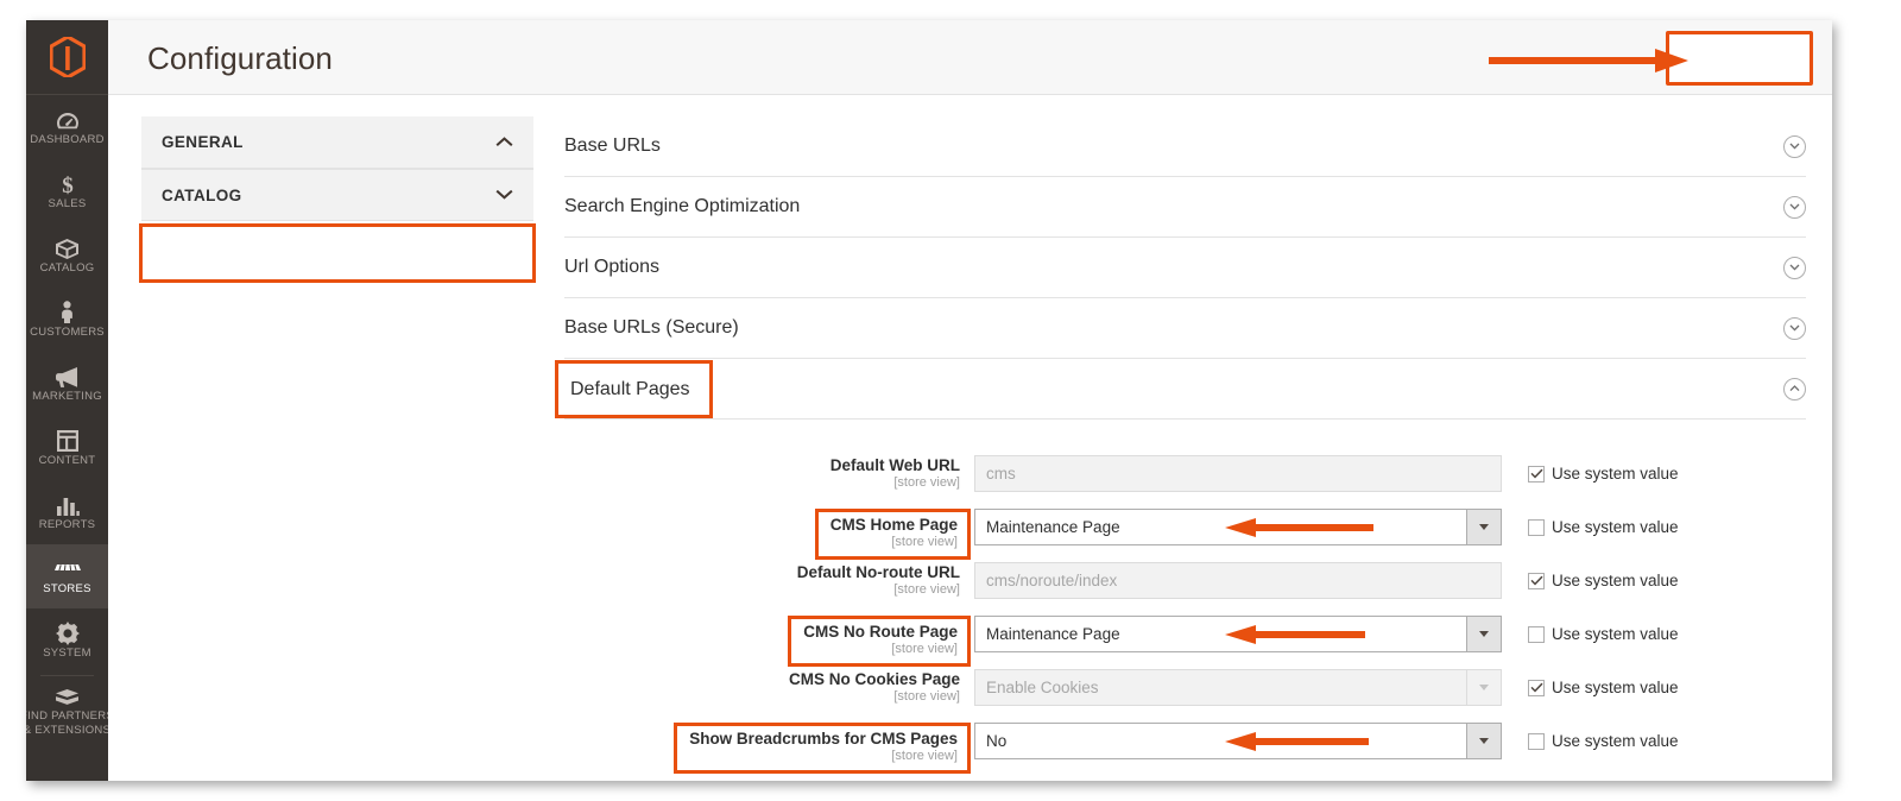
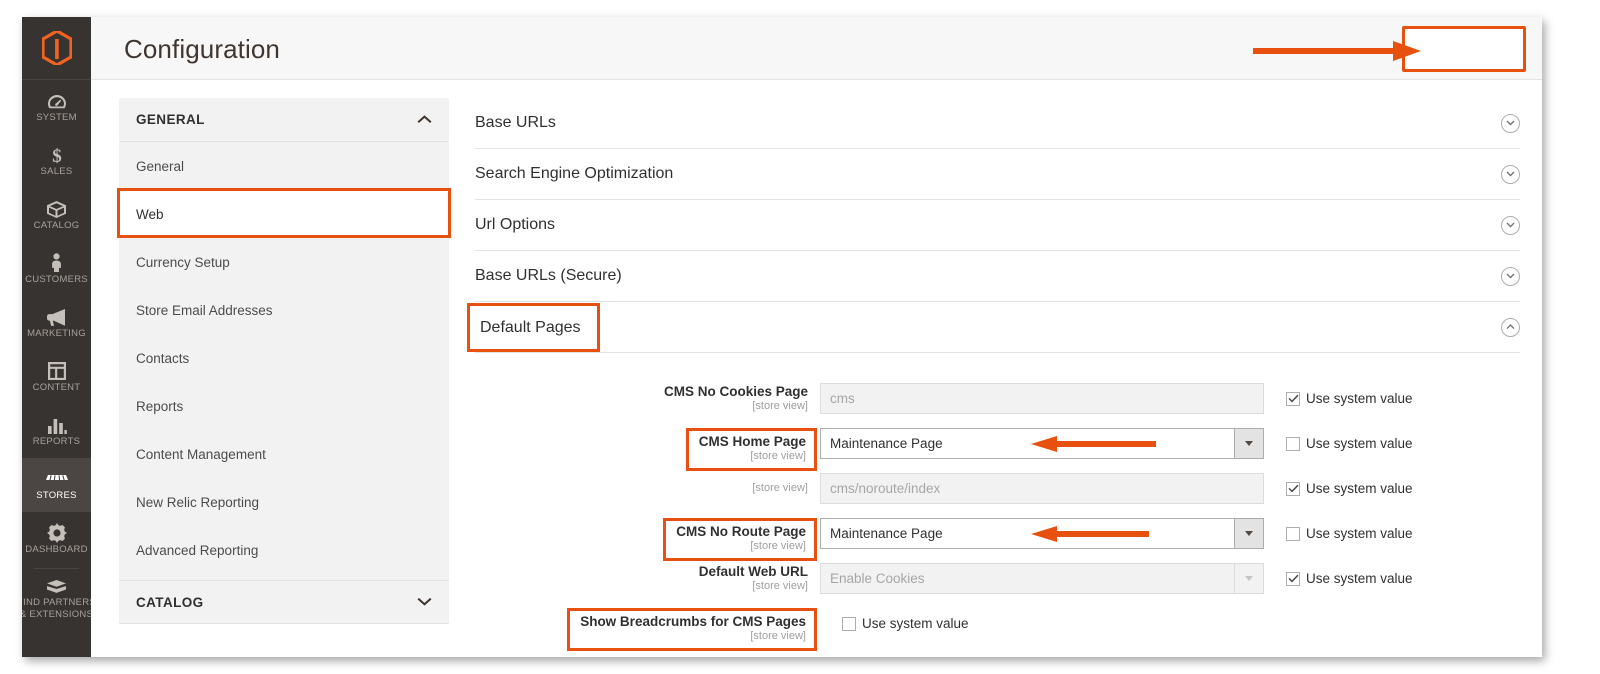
- DASHBOARD
+ SYSTEM
  $
  SALES
  CATALOG
  CUSTOMERS
  MARKETING
  CONTENT
  REPORTS
  STORES
- SYSTEM
+ DASHBOARD
  IND PARTNER
  & EXTENSIONS
  Configuration
  GENERAL
+ General
+ Web
+ Currency Setup
+ Store Email Addresses
+ Contacts
+ Reports
+ Content Management
+ New Relic Reporting
+ Advanced Reporting
  CATALOG
  Base URLs
  Search Engine Optimization
  Url Options
  Base URLs (Secure)
  Default Pages
- Default Web URL
+ CMS No Cookies Page
  [store view]
  cms
  Use system value
  CMS Home Page
  [store view]
  Maintenance Page
  Use system value
- Default No-route URL
  [store view]
  cms/noroute/index
  Use system value
  CMS No Route Page
  [store view]
  Maintenance Page
  Use system value
- CMS No Cookies Page
+ Default Web URL
  [store view]
  Enable Cookies
  Use system value
  Show Breadcrumbs for CMS Pages
  [store view]
- No
  Use system value
